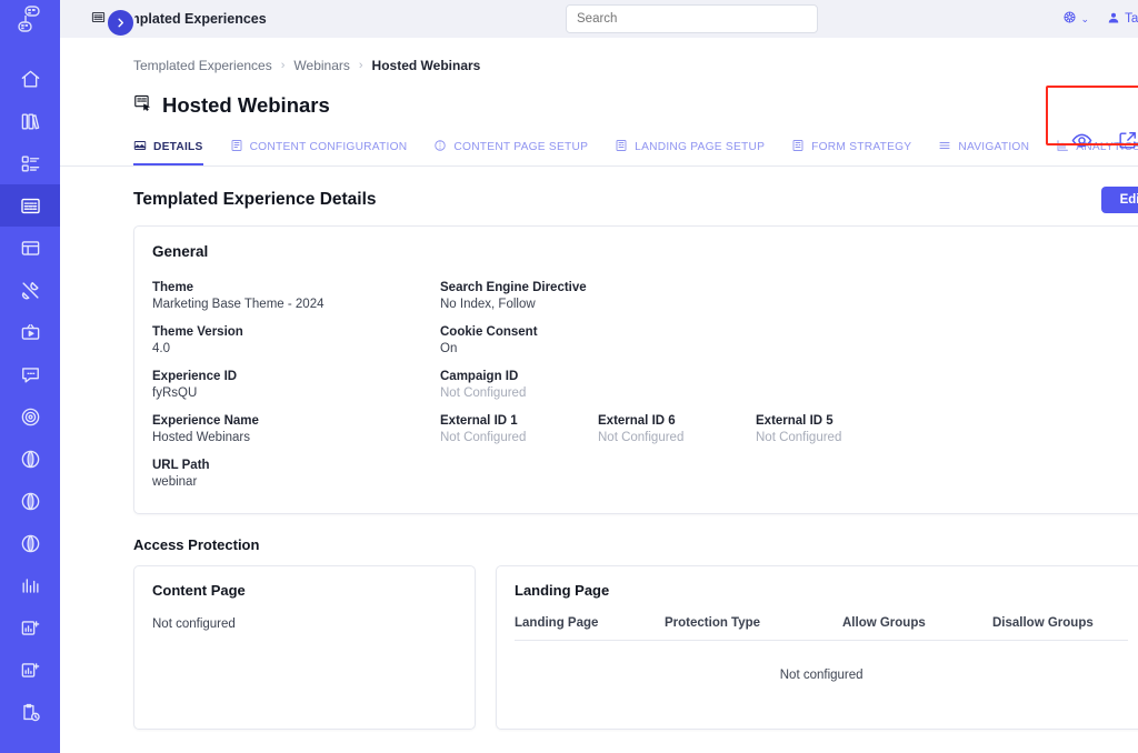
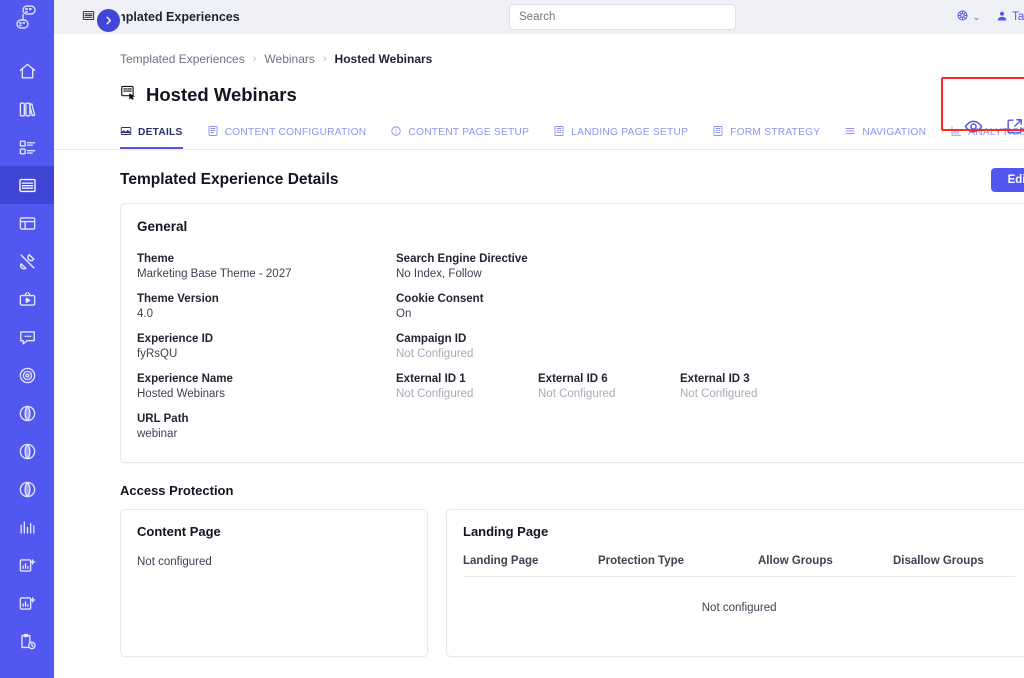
  plated Experiences
  Search
  ⌄
  Templated Experiences
  ›
  Webinars
  ›
  Hosted Webinars
  Hosted Webinars
  DETAILS
  CONTENT CONFIGURATION
  CONTENT PAGE SETUP
  LANDING PAGE SETUP
  FORM STRATEGY
  NAVIGATION
  ANALYTS
  Templated Experience Details
  General
  Theme
- Marketing Base Theme - 2024
+ Marketing Base Theme - 2027
  Search Engine Directive
  No Index, Follow
  Theme Version
  4.0
  Cookie Consent
  On
  Experience ID
  fyRsQU
  Campaign ID
  Not Configured
  Experience Name
  Hosted Webinars
  External ID 1
  Not Configured
  External ID 6
  Not Configured
- External ID 5
+ External ID 3
  Not Configured
  URL Path
  webinar
  Access Protection
  Content Page
  Not configured
  Landing Page
  Landing Page
  Protection Type
  Allow Groups
  Disallow Groups
  Not configured
